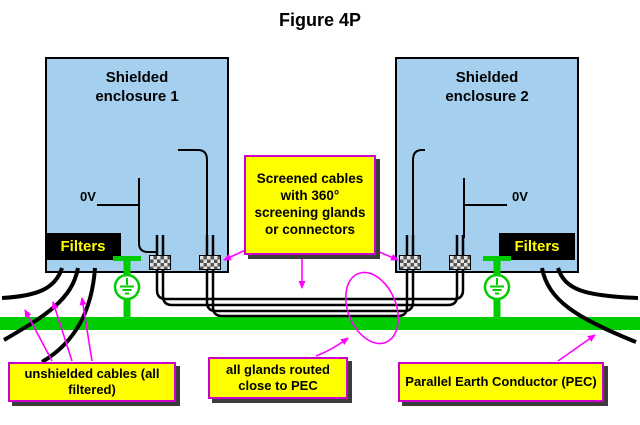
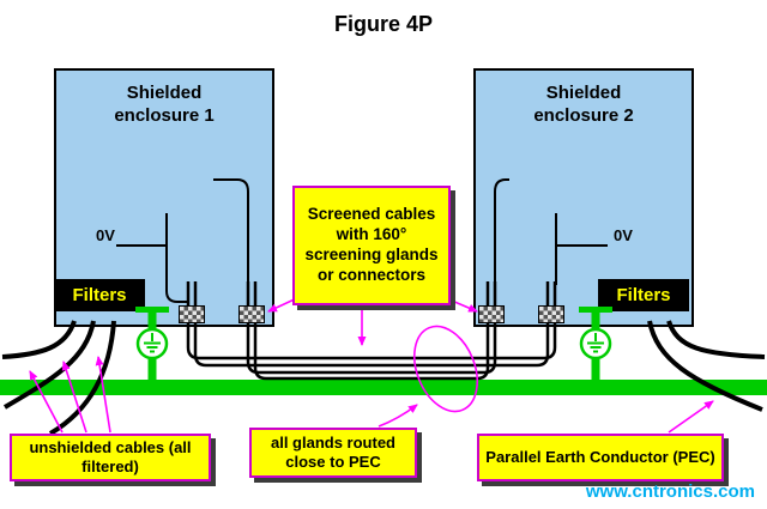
  Figure 4P
  Shielded enclosure 1
  0V
  Filters
  Shielded enclosure 2
  0V
  Filters
- Screened cables with 360° screening glands or connectors
+ Screened cables with 160° screening glands or connectors
  unshielded cables (all filtered)
  all glands routed close to PEC
  Parallel Earth Conductor (PEC)
+ www.cntronics.com
